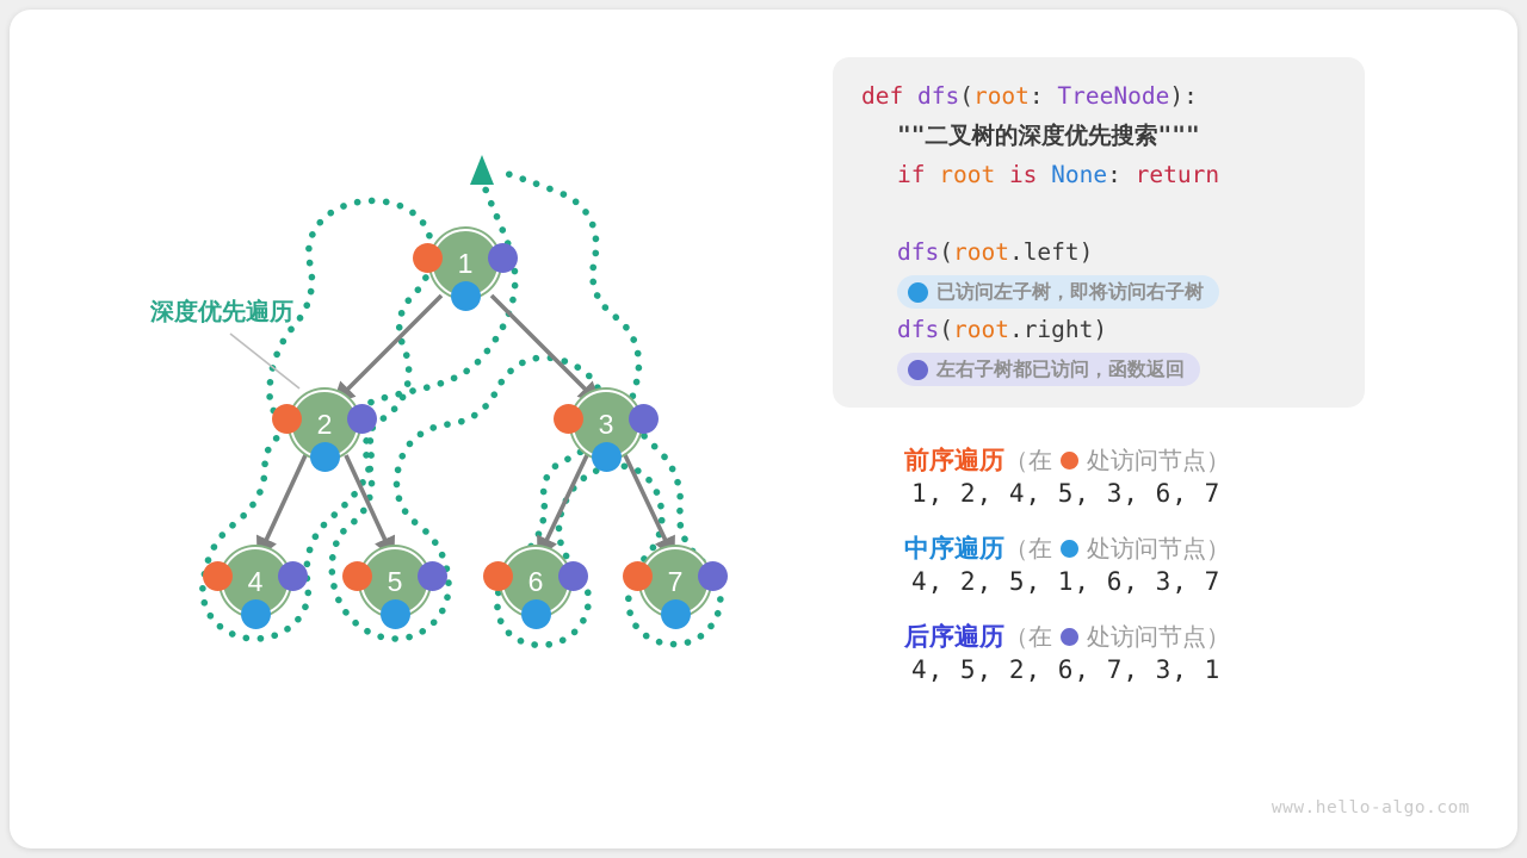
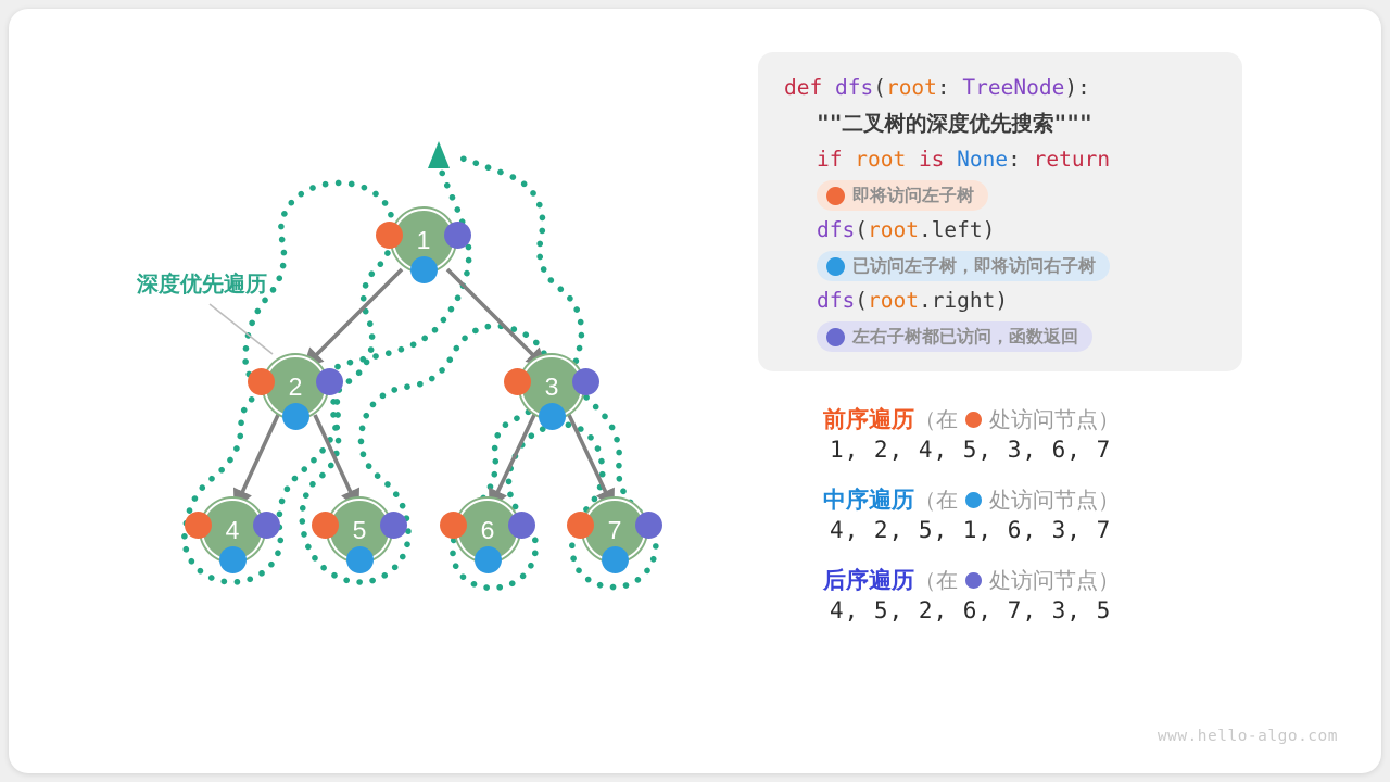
  深度优先遍历
  1
  2
  3
  4
  5
  6
  7
  def dfs(root: TreeNode):
  ""二叉树的深度优先搜索"""
  if root is None: return
+ 即将访问左子树
  dfs(root.left)
  已访问左子树，即将访问右子树
  dfs(root.right)
  左右子树都已访问，函数返回
  前序遍历
  （在
  处访问节点）
  1, 2, 4, 5, 3, 6, 7
  中序遍历
  （在
  处访问节点）
  4, 2, 5, 1, 6, 3, 7
  后序遍历
  （在
  处访问节点）
- 4, 5, 2, 6, 7, 3, 1
+ 4, 5, 2, 6, 7, 3, 5
  www.hello-algo.com
